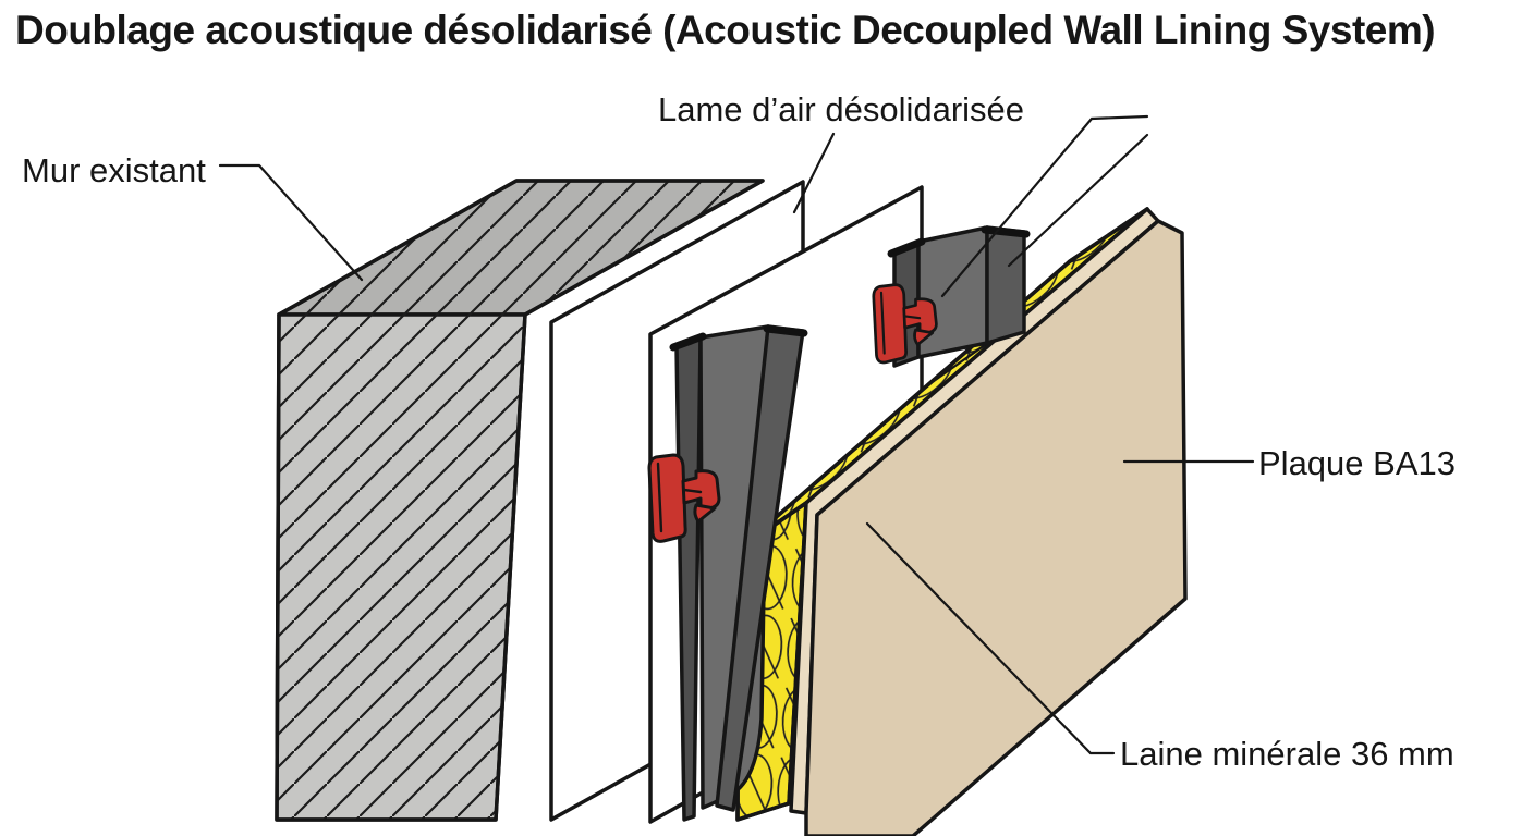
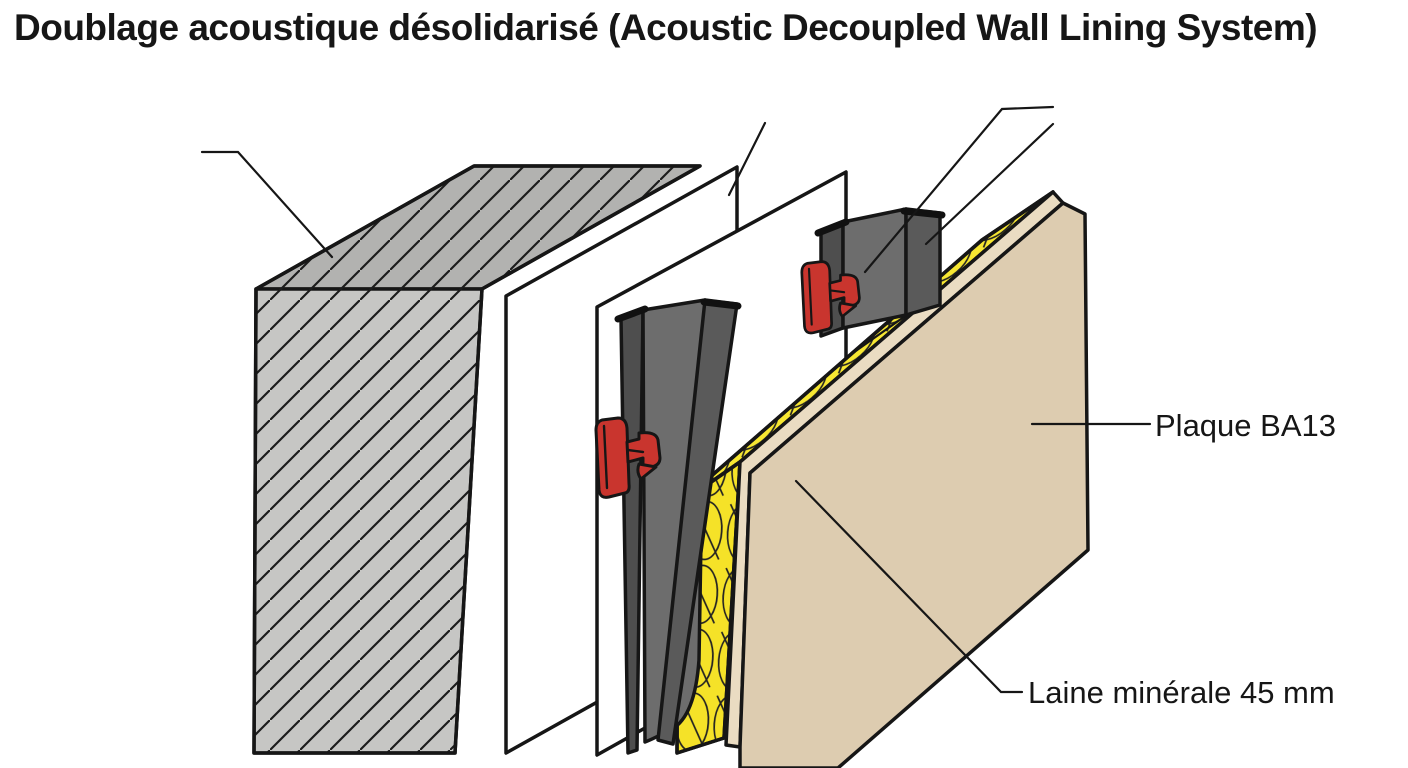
  Doublage acoustique désolidarisé (Acoustic Decoupled Wall Lining System)
- Mur existant
- Lame d’air désolidarisée
  Plaque BA13
- Laine minérale 36 mm
+ Laine minérale 45 mm
